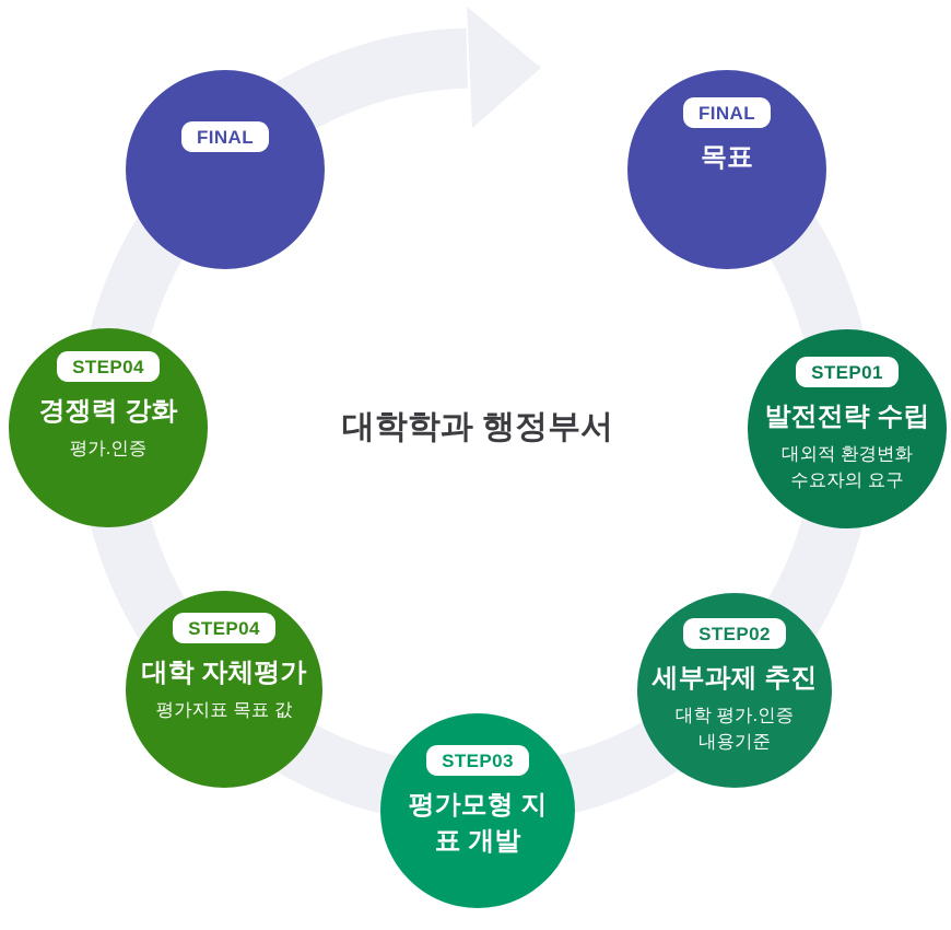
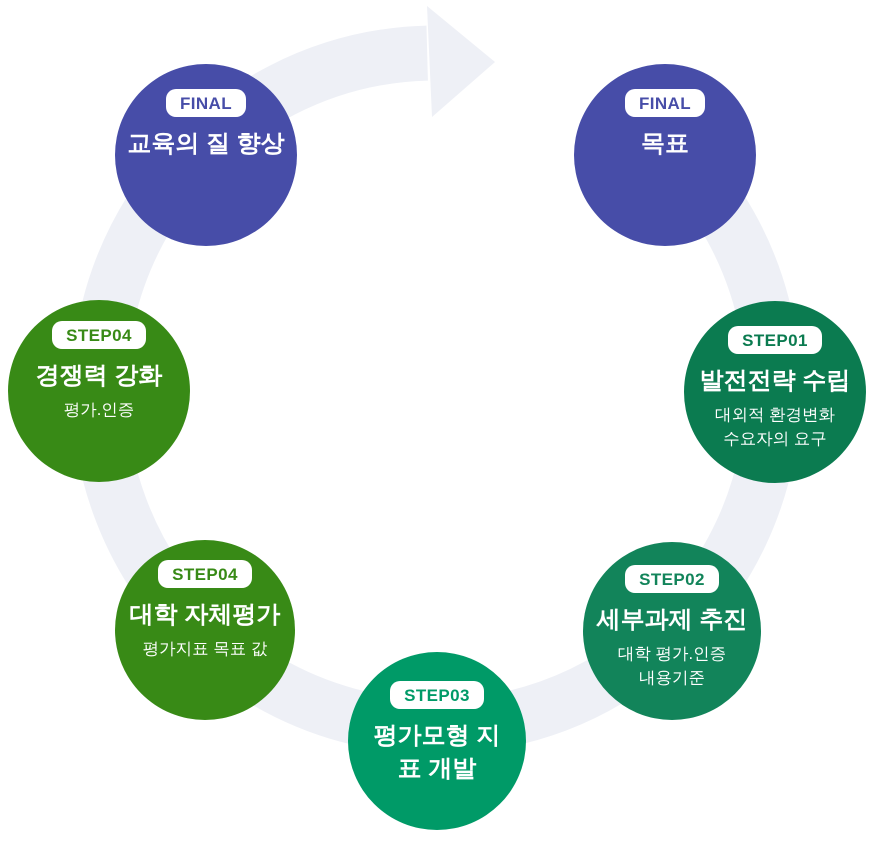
  FINAL
+ 교육의 질 향상
  FINAL
  목표
  STEP01
  발전전략 수립
  대외적 환경변화
  수요자의 요구
  STEP02
  세부과제 추진
  대학 평가.인증
  내용기준
  STEP03
  평가모형 지표 개발
  STEP04
  대학 자체평가
  평가지표 목표 값
  STEP04
  경쟁력 강화
  평가.인증
- 대학학과 행정부서
